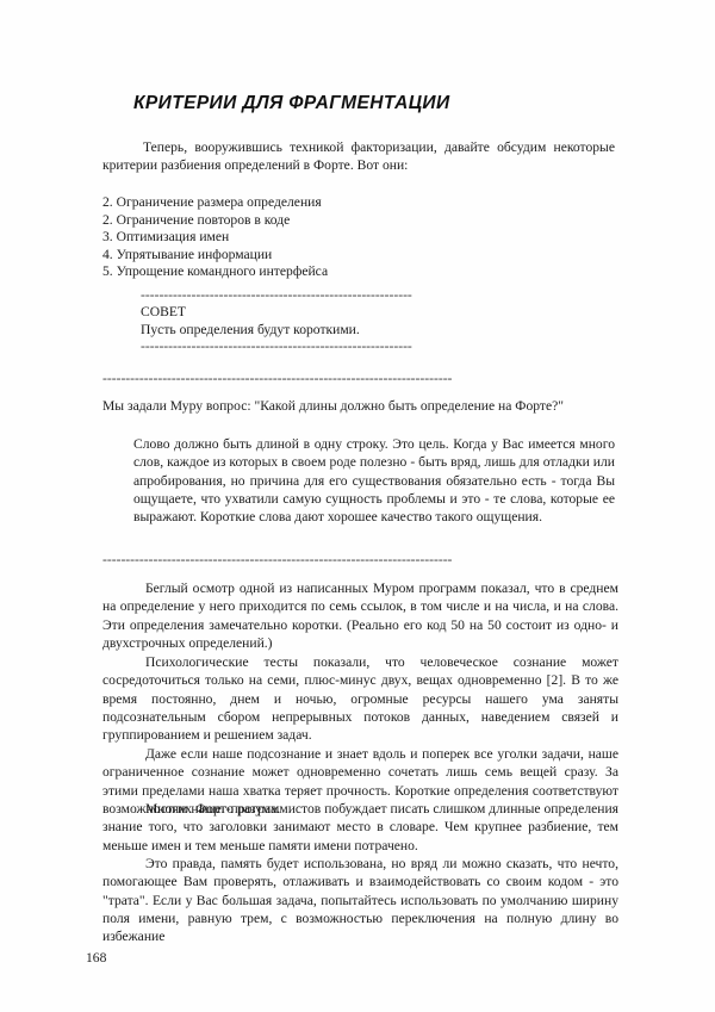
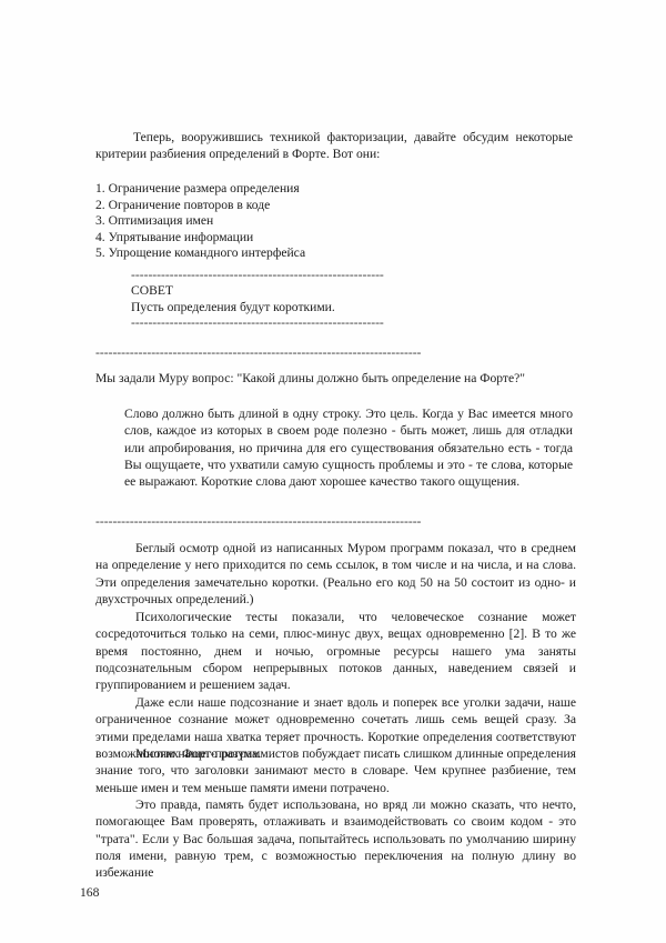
- КРИТЕРИИ ДЛЯ ФРАГМЕНТАЦИИ
  Теперь, вооружившись техникой факторизации, давайте обсудим некоторые критерии разбиения определений в Форте. Вот они:
- 2. Ограничение размера определения
+ 1. Ограничение размера определения
  2. Ограничение повторов в коде
  3. Оптимизация имен
  4. Упрятывание информации
  5. Упрощение командного интерфейса
  -----------------------------------------------------------
  СОВЕТ
  Пусть определения будут короткими.
  -----------------------------------------------------------
  ----------------------------------------------------------------------------
  Мы задали Муру вопрос: "Какой длины должно быть определение на Форте?"
- Слово должно быть длиной в одну строку. Это цель. Когда у Вас имеется много слов, каждое из которых в своем роде полезно - быть вряд, лишь для отладки или апробирования, но причина для его существования обязательно есть - тогда Вы ощущаете, что ухватили самую сущность проблемы и это - те слова, которые ее выражают. Короткие слова дают хорошее качество такого ощущения.
+ Слово должно быть длиной в одну строку. Это цель. Когда у Вас имеется много слов, каждое из которых в своем роде полезно - быть может, лишь для отладки или апробирования, но причина для его существования обязательно есть - тогда Вы ощущаете, что ухватили самую сущность проблемы и это - те слова, которые ее выражают. Короткие слова дают хорошее качество такого ощущения.
  ----------------------------------------------------------------------------
  Беглый осмотр одной из написанных Муром программ показал, что в среднем на определение у него приходится по семь ссылок, в том числе и на числа, и на слова. Эти определения замечательно коротки. (Реально его код 50 на 50 состоит из одно- и двухстрочных определений.)
  Психологические тесты показали, что человеческое сознание может сосредоточиться только на семи, плюс-минус двух, вещах одновременно [2]. В то же время постоянно, днем и ночью, огромные ресурсы нашего ума заняты подсознательным сбором непрерывных потоков данных, наведением связей и группированием и решением задач.
  Даже если наше подсознание и знает вдоль и поперек все уголки задачи, наше ограниченное сознание может одновременно сочетать лишь семь вещей сразу. За этими пределами наша хватка теряет прочность. Короткие определения соответствуют возможностям нашего разума.
  Многих Форт-программистов побуждает писать слишком длинные определения знание того, что заголовки занимают место в словаре. Чем крупнее разбиение, тем меньше имен и тем меньше памяти имени потрачено.
  Это правда, память будет использована, но вряд ли можно сказать, что нечто, помогающее Вам проверять, отлаживать и взаимодействовать со своим кодом - это "трата". Если у Вас большая задача, попытайтесь использовать по умолчанию ширину поля имени, равную трем, с возможностью переключения на полную длину во избежание
  168
